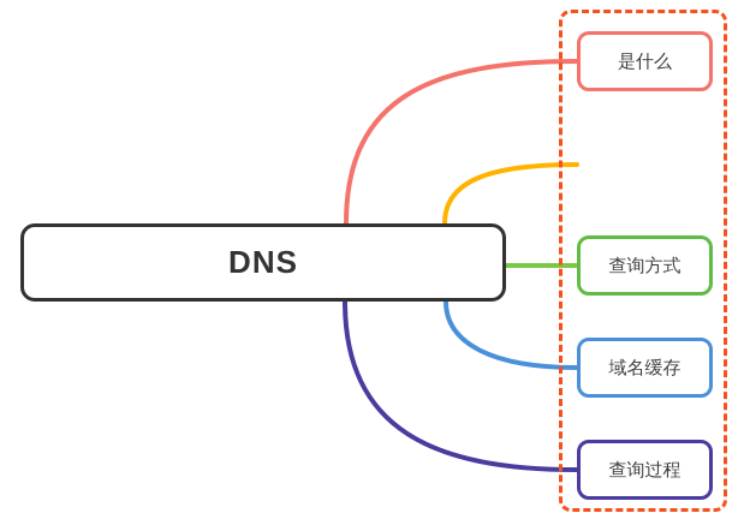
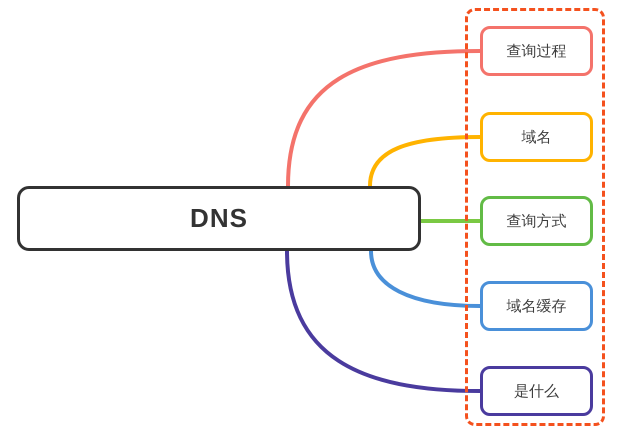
  DNS
- 是什么
+ 查询过程
+ 域名
  查询方式
  域名缓存
- 查询过程
+ 是什么
